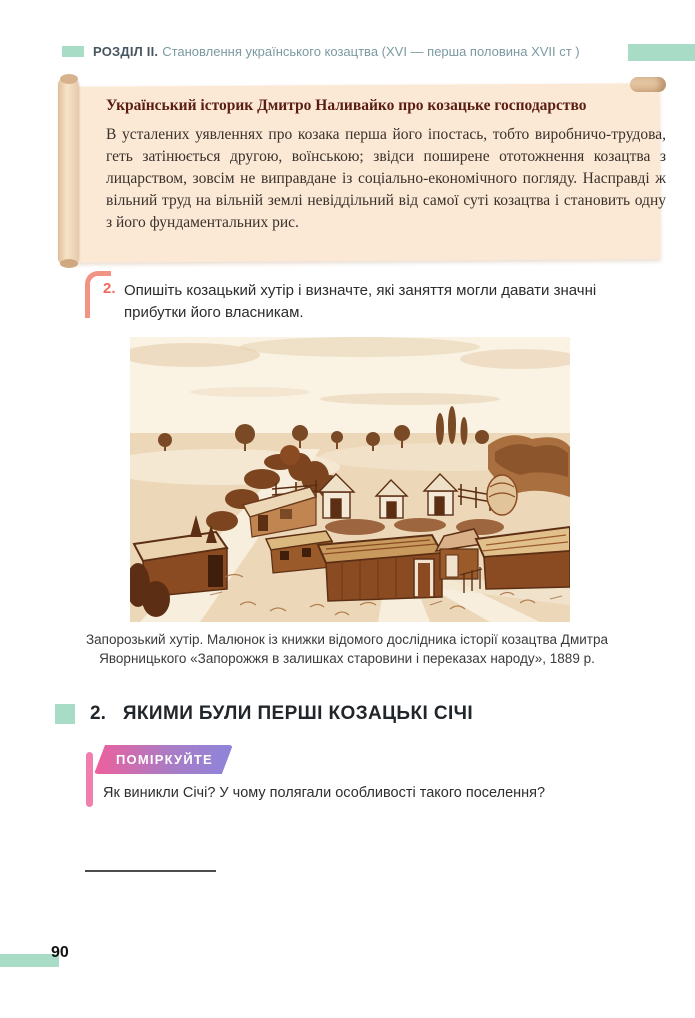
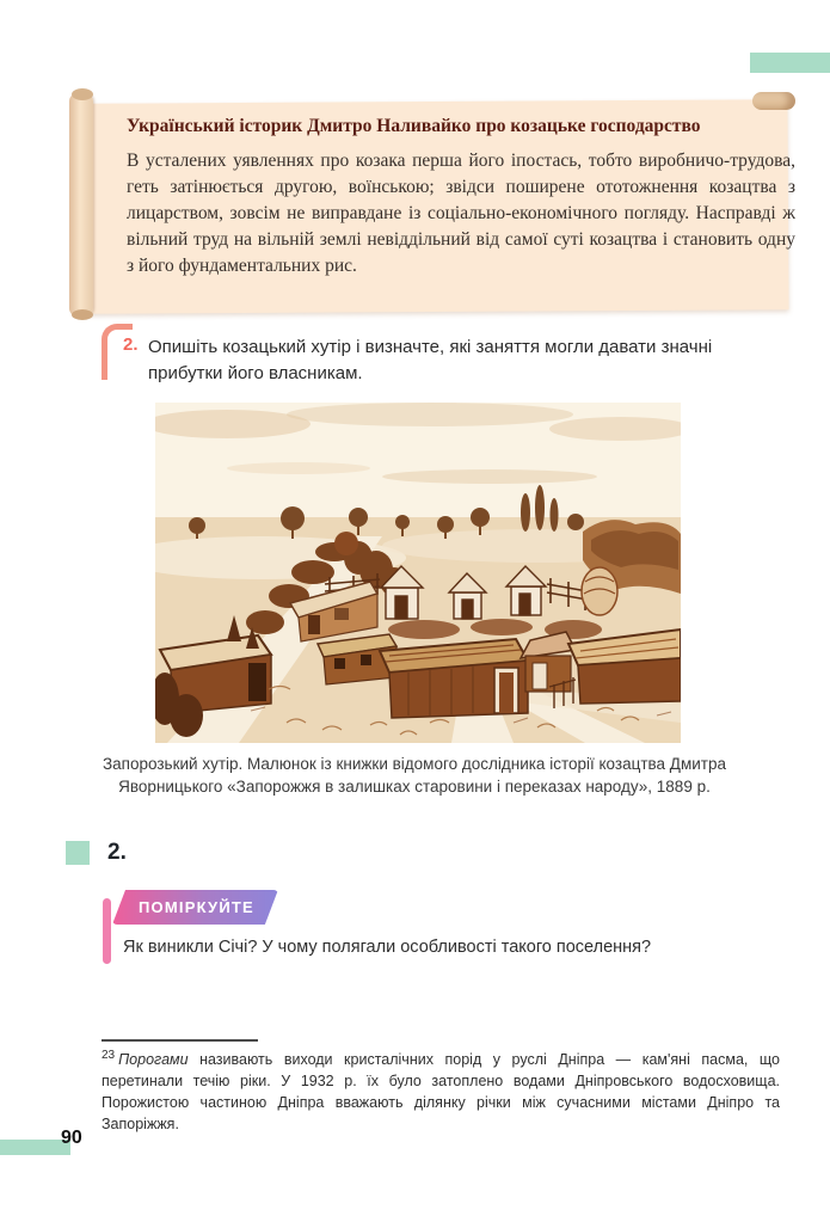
- РОЗДІЛ II.
- Становлення українського козацтва (XVI — перша половина XVII ст )
  Український історик Дмитро Наливайко про козацьке господарство
  В усталених уявленнях про козака перша його іпостась, тобто виробничо-трудова, геть затінюється другою, воїнською; звідси поширене ототожнення козацтва з лицарством, зовсім не виправдане із соціально-економічного погляду. Насправді ж вільний труд на вільній землі невіддільний від самої суті козацтва і становить одну з його фундаментальних рис.
  2.
  Опишіть козацький хутір і визначте, які заняття могли давати значні прибутки його власникам.
  Запорозький хутір. Малюнок із книжки відомого дослідника історії козацтва Дмитра Яворницького «Запорожжя в залишках старовини і переказах народу», 1889 р.
  2.
- ЯКИМИ БУЛИ ПЕРШІ КОЗАЦЬКІ СІЧІ
  ПОМІРКУЙТЕ
  Як виникли Січі? У чому полягали особливості такого поселення?
+ 23 Порогами називають виходи кристалічних порід у руслі Дніпра — кам'яні пасма, що перетинали течію ріки. У 1932 р. їх було затоплено водами Дніпровського водосховища. Порожистою частиною Дніпра вважають ділянку річки між сучасними містами Дніпро та Запоріжжя.
  90
